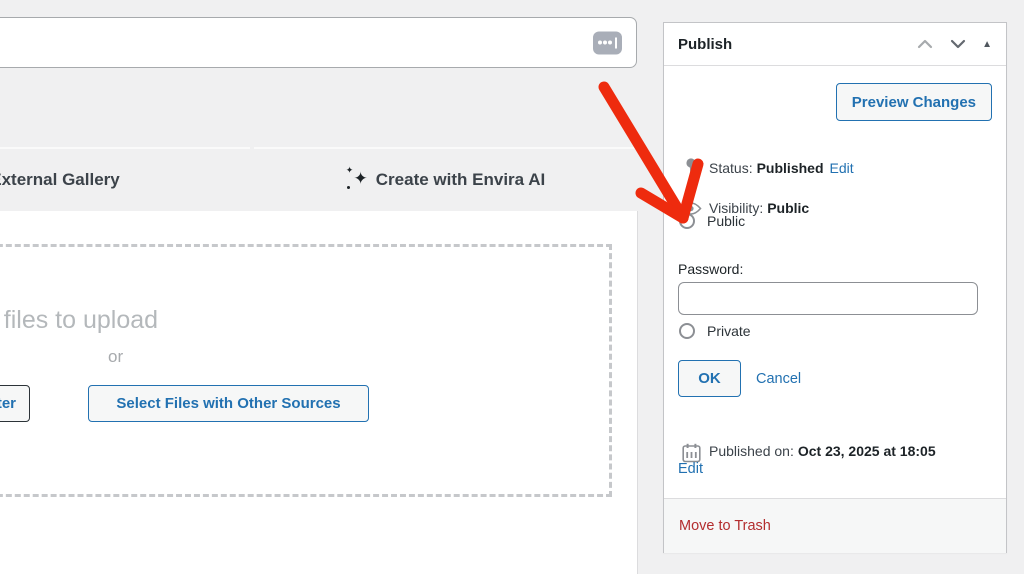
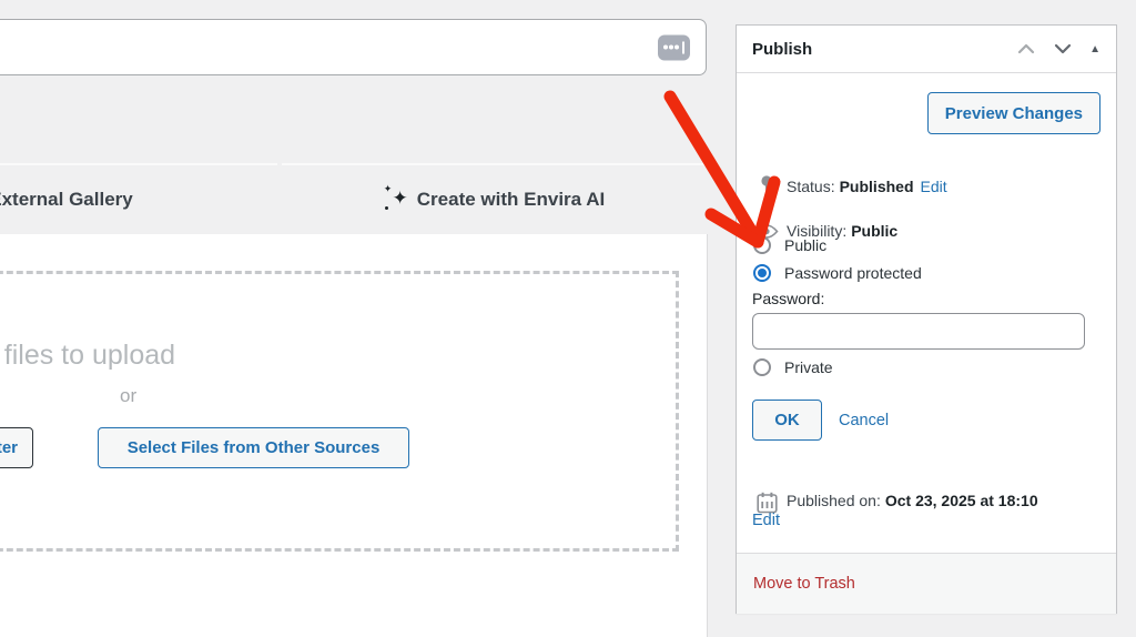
  xternal Gallery
  ✦
  ✦
  Create with Envira AI
  or
- Select Files with Other Sources
+ Select Files from Other Sources
  Publish
  ▲
  Preview Changes
  Status:
  Published
  Edit
  Visibility:
  Public
  Public
+ Password protected
  Password:
  Private
  OK
  Cancel
  Published on:
- Oct 23, 2025 at 18:05
+ Oct 23, 2025 at 18:10
  Edit
  Move to Trash
